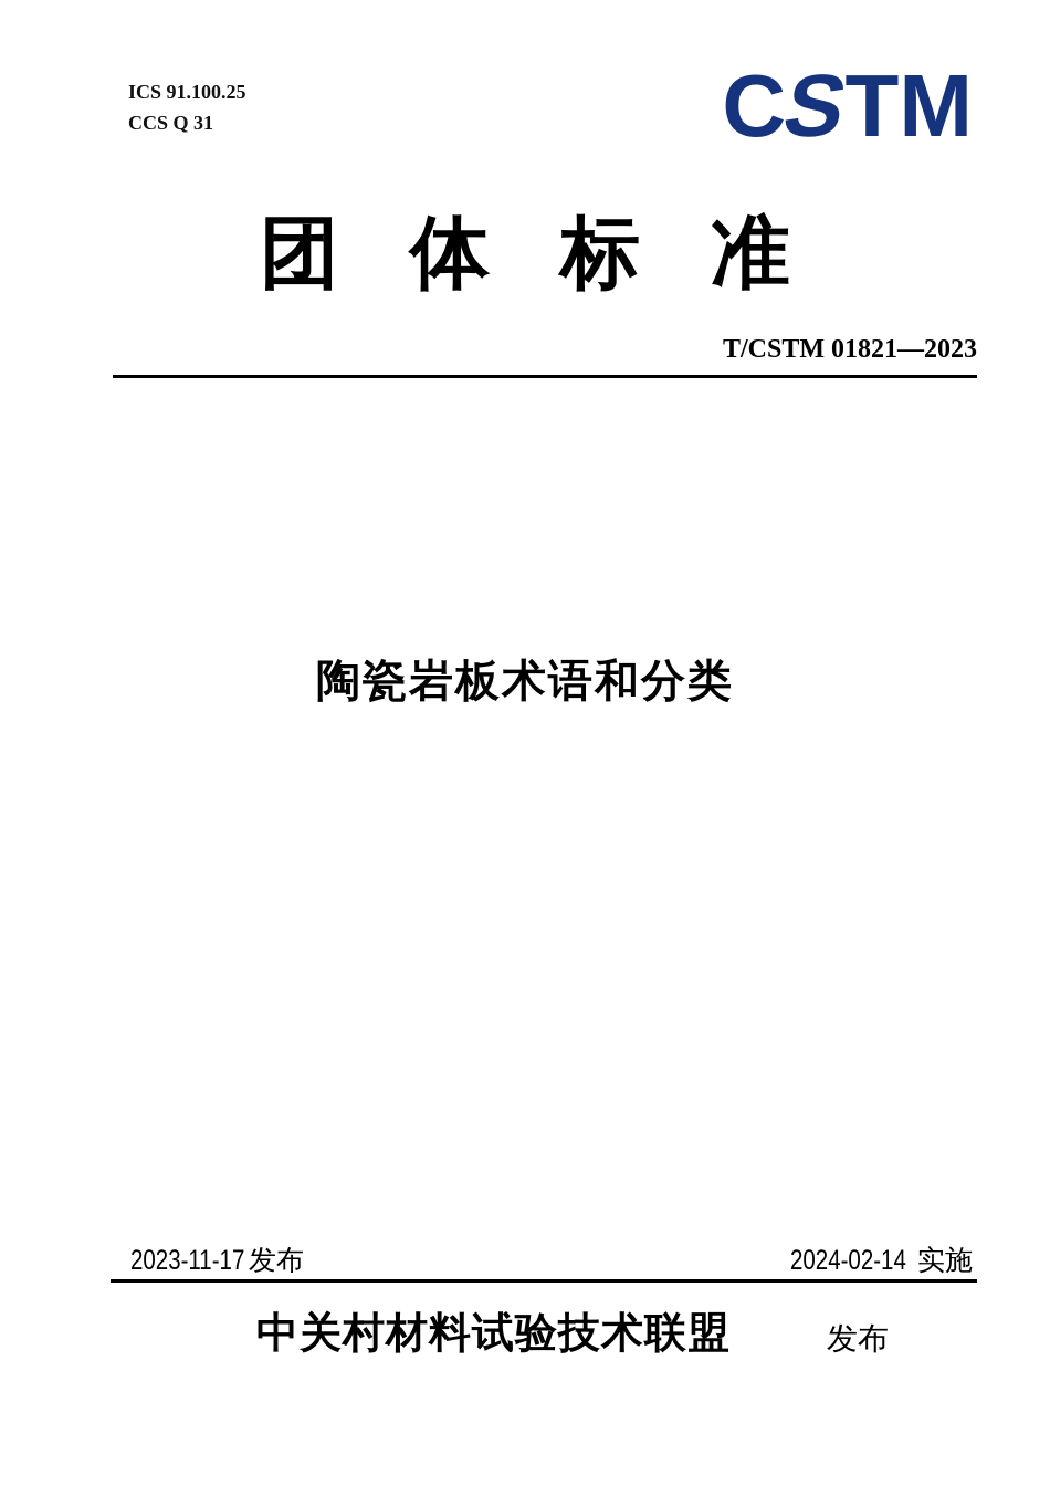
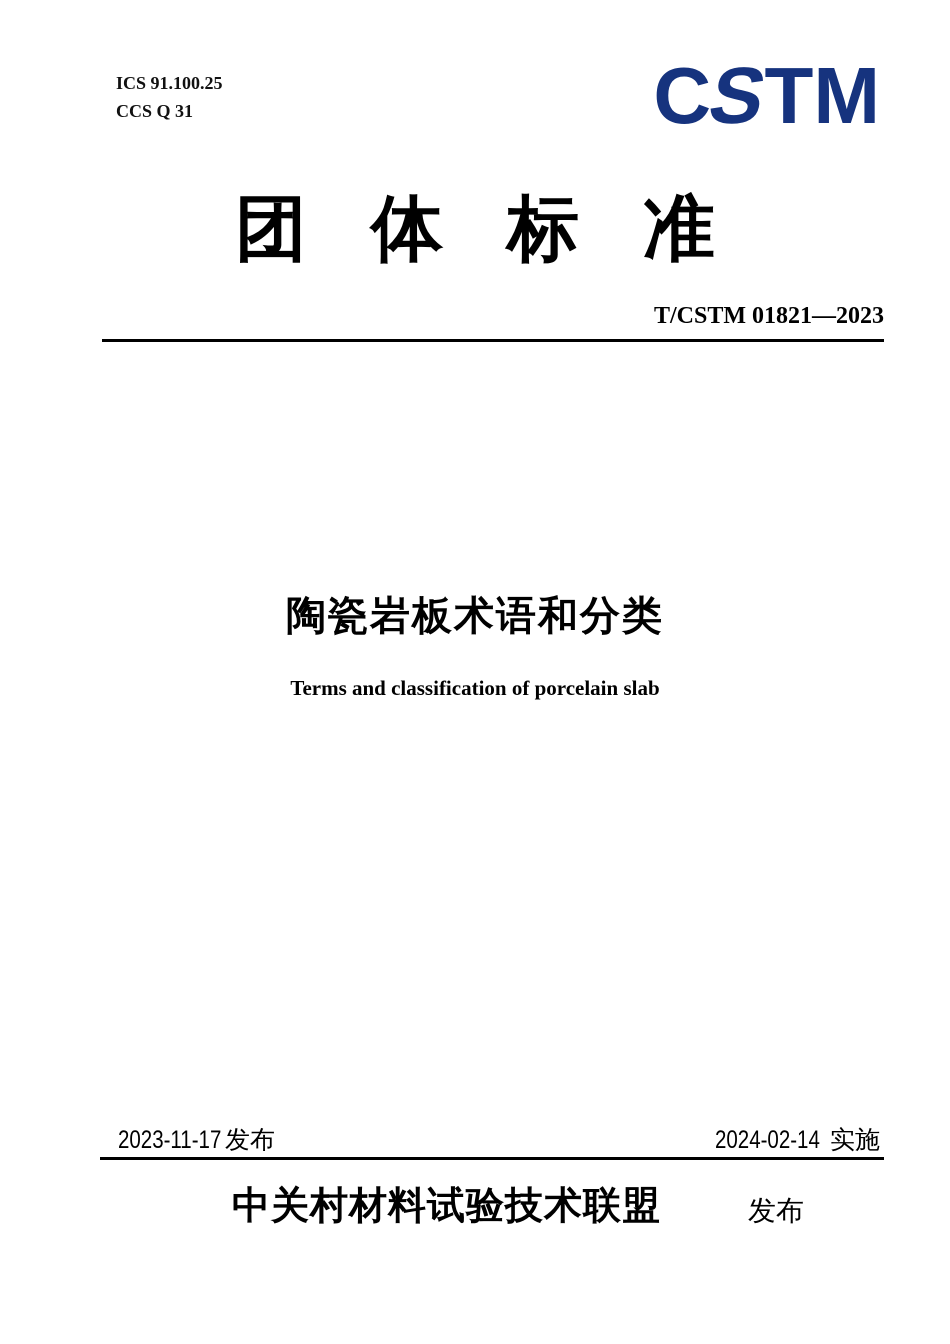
  ICS 91.100.25
  CCS Q 31
  团 体 标 准
  T/CSTM 01821—2023
  陶瓷岩板术语和分类
+ Terms and classification of porcelain slab
  2023-11-17 发布
  2024-02-14 实施
  中关村材料试验技术联盟
  发布
